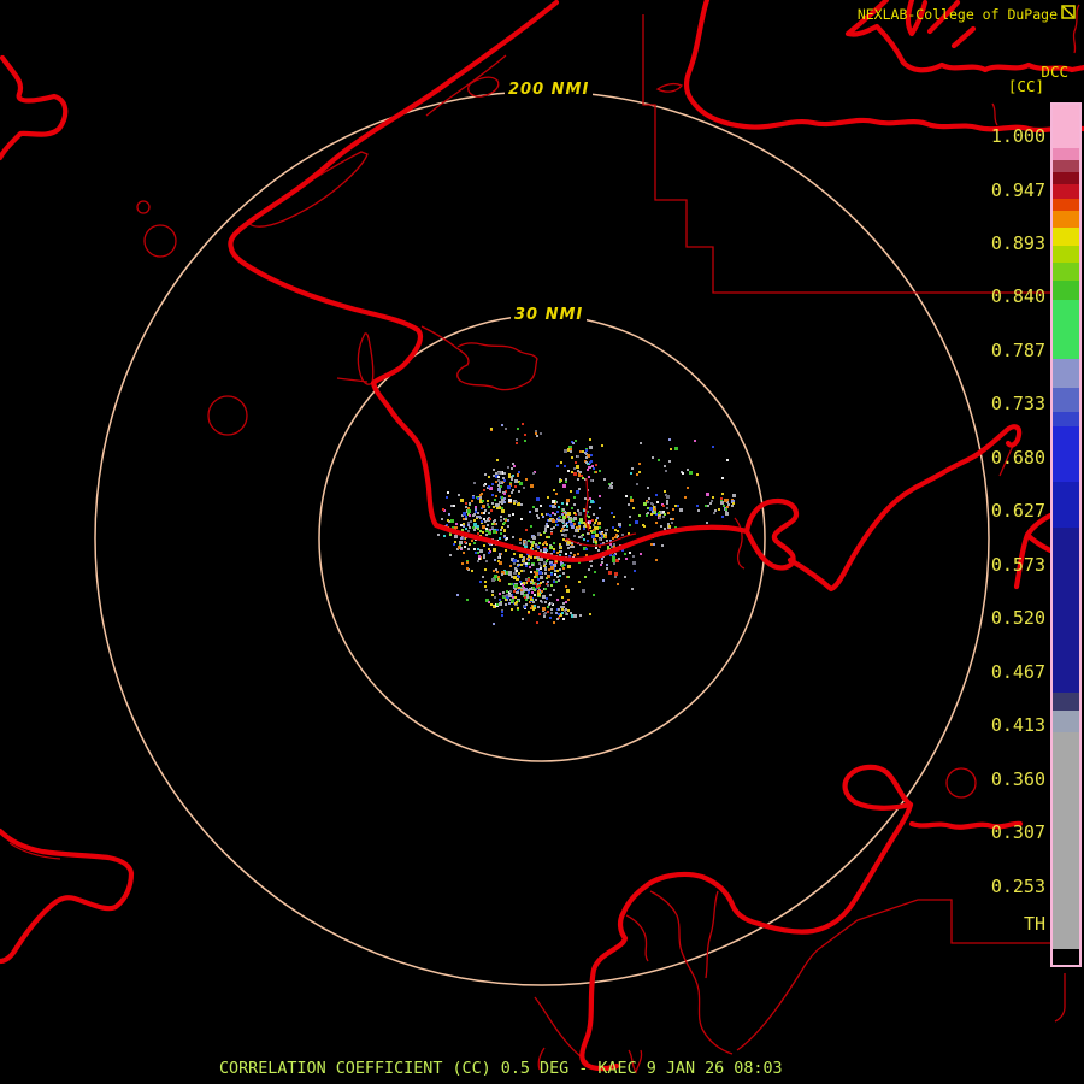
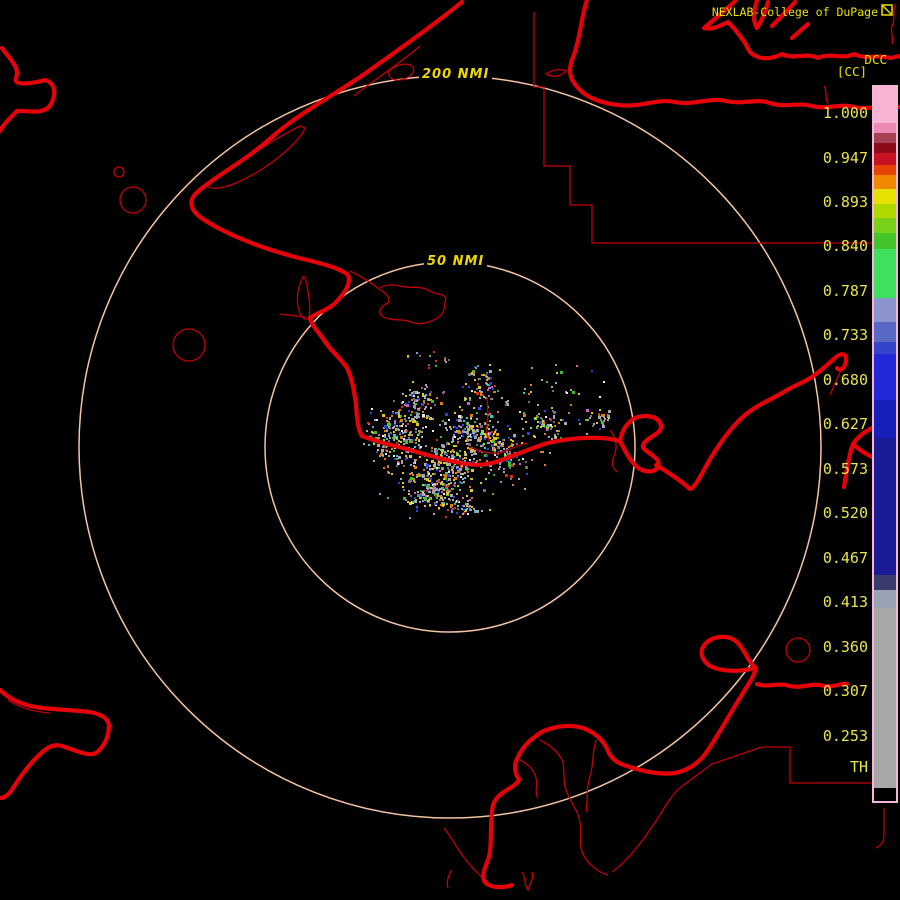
  NEXLAB-College of DuPage
  DCC
  [CC]
  200 NMI
- 30 NMI
+ 50 NMI
- CORRELATION COEFFICIENT (CC) 0.5 DEG - KAEC 9 JAN 26 08:03
  1.000
  0.947
  0.893
  0.840
  0.787
  0.733
  0.680
  0.627
  0.573
  0.520
  0.467
  0.413
  0.360
  0.307
  0.253
  TH
